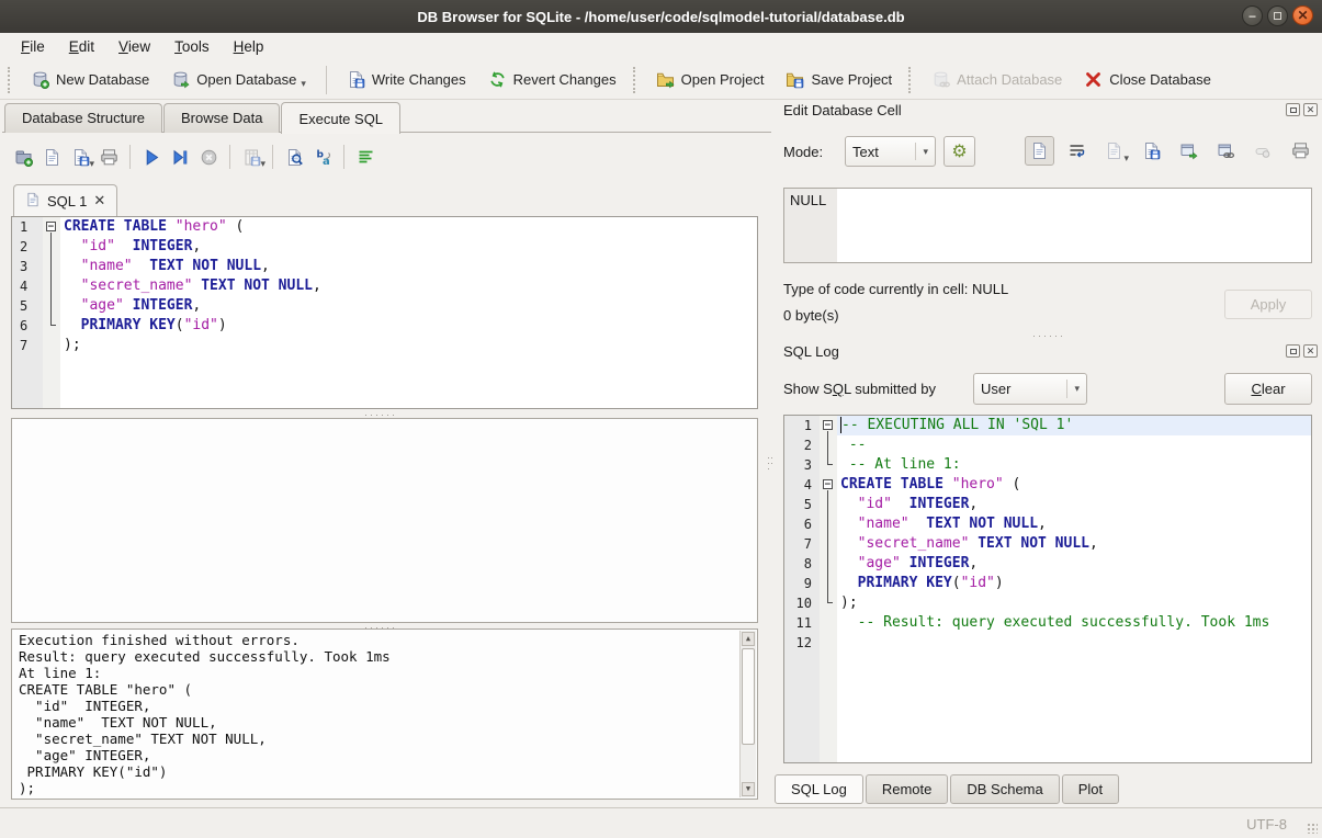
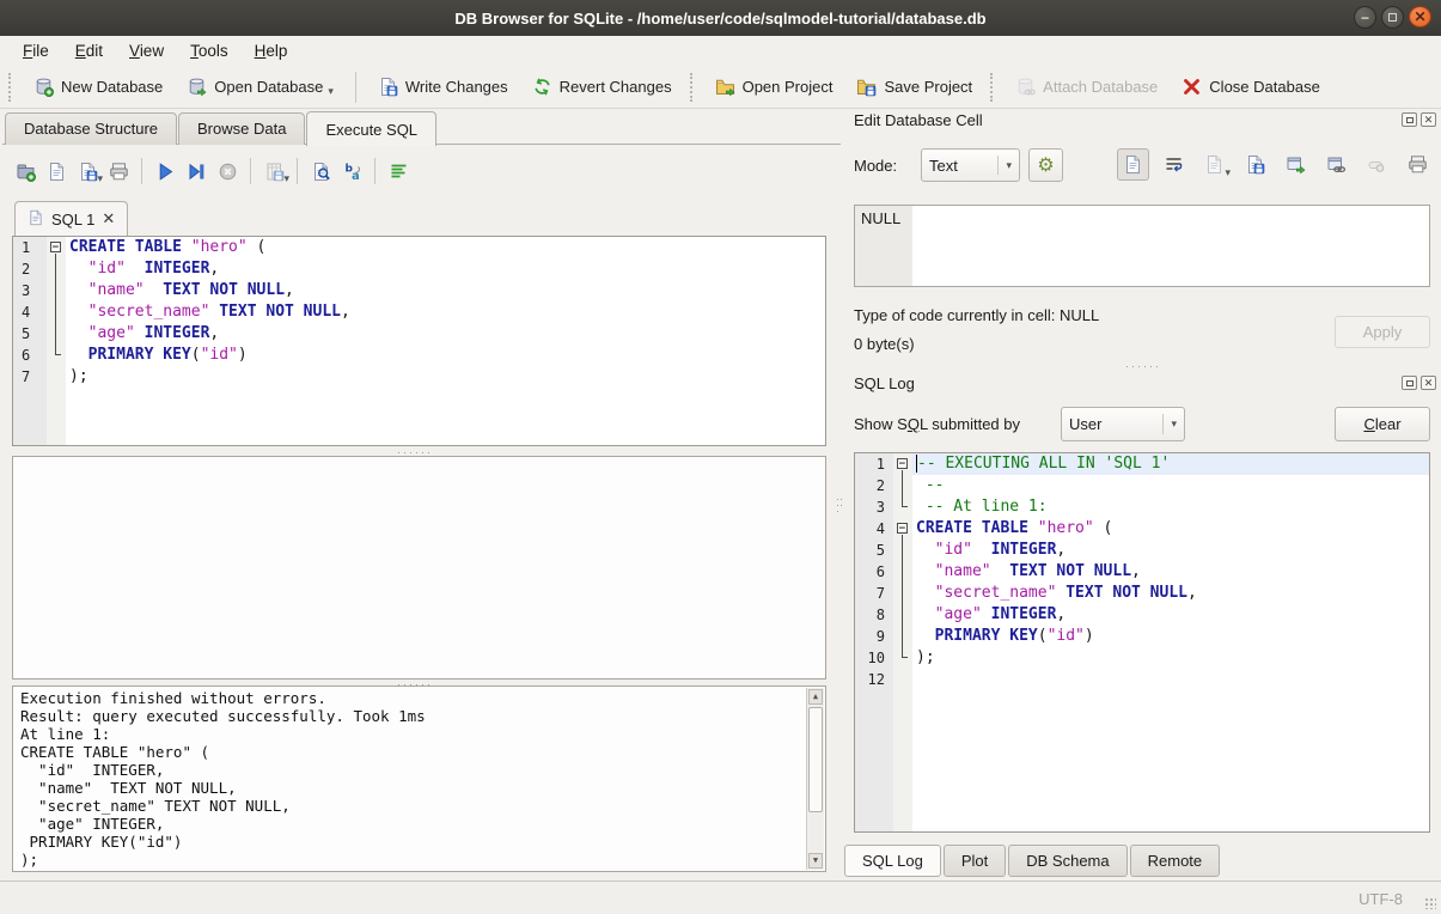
  DB Browser for SQLite - /home/user/code/sqlmodel-tutorial/database.db
  −
  ✕
  File
  Edit
  View
  Tools
  Help
  New Database
  Open Database
  ▾
  Write Changes
  Revert Changes
  Open Project
  Save Project
  Attach Database
  Close Database
  Database Structure
  Browse Data
  Execute SQL
  ▾
  ▾
  b
  a
  SQL 1
  ✕
  1
  −
  CREATE TABLE "hero" (
  2
  "id" INTEGER,
  3
  "name" TEXT NOT NULL,
  4
  "secret_name" TEXT NOT NULL,
  5
  "age" INTEGER,
  6
  PRIMARY KEY("id")
  7
  );
  ······
  ······
  Execution finished without errors.
  Result: query executed successfully. Took 1ms
  At line 1:
  CREATE TABLE "hero" (
  "id" INTEGER,
  "name" TEXT NOT NULL,
  "secret_name" TEXT NOT NULL,
  "age" INTEGER,
  PRIMARY KEY("id")
  );
  ▲
  ▼
  ·····
  Edit Database Cell
  ✕
  Mode:
  Text
  ▾
  ⚙
  ▾
  NULL
  Type of code currently in cell: NULL
  0 byte(s)
  Apply
  ······
  SQL Log
  ✕
  Show SQL submitted by
  User
  ▾
  C
  lear
  1
  −
  -- EXECUTING ALL IN 'SQL 1'
  2
  --
  3
  -- At line 1:
  4
  −
  CREATE TABLE "hero" (
  5
  "id" INTEGER,
  6
  "name" TEXT NOT NULL,
  7
  "secret_name" TEXT NOT NULL,
  8
  "age" INTEGER,
  9
  PRIMARY KEY("id")
  10
  );
- 11
- -- Result: query executed successfully. Took 1ms
  12
  SQL Log
- Remote
+ Plot
  DB Schema
- Plot
+ Remote
  UTF-8
